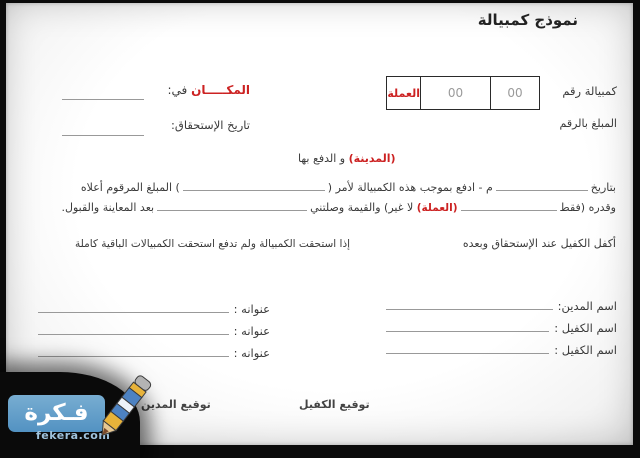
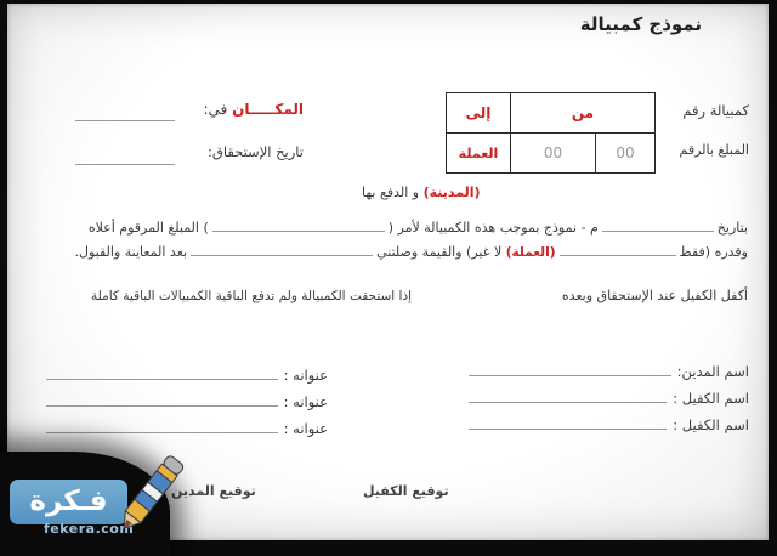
  نموذج كمبيالة
  كمبيالة رقم
  المبلغ بالرقم
+ من	إلى
  00	00	العملة
  المكـــــان في:
  تاريخ الإستحقاق:
  (المدينة) و الدفع بها
- بتاريخم - ادفع بموجب هذه الكمبيالة لأمر () المبلغ المرقوم أعلاه
+ بتاريخم - نموذج بموجب هذه الكمبيالة لأمر () المبلغ المرقوم أعلاه
  وقدره (فقط(العملة) لا غير) والقيمة وصلتنيبعد المعاينة والقبول.
  أكفل الكفيل عند الإستحقاق وبعده
- إذا استحقت الكمبيالة ولم تدفع استحقت الكمبيالات الباقية كاملة
+ إذا استحقت الكمبيالة ولم تدفع الباقية الكمبيالات الباقية كاملة
  اسم المدين:
  اسم الكفيل :
  اسم الكفيل :
  عنوانه :
  عنوانه :
  عنوانه :
  توقيع الكفيل
  توقيع المدين
  فـكرة
  fekera.com
